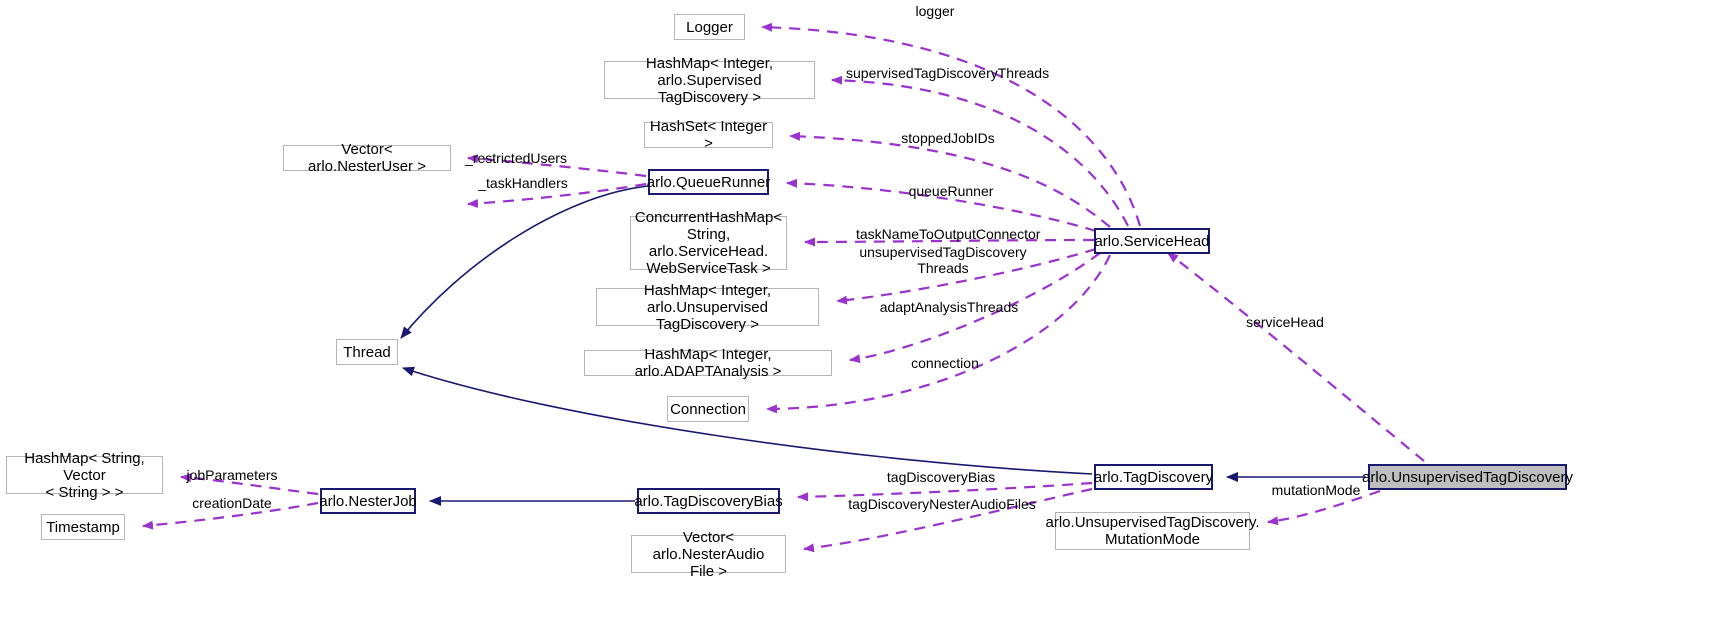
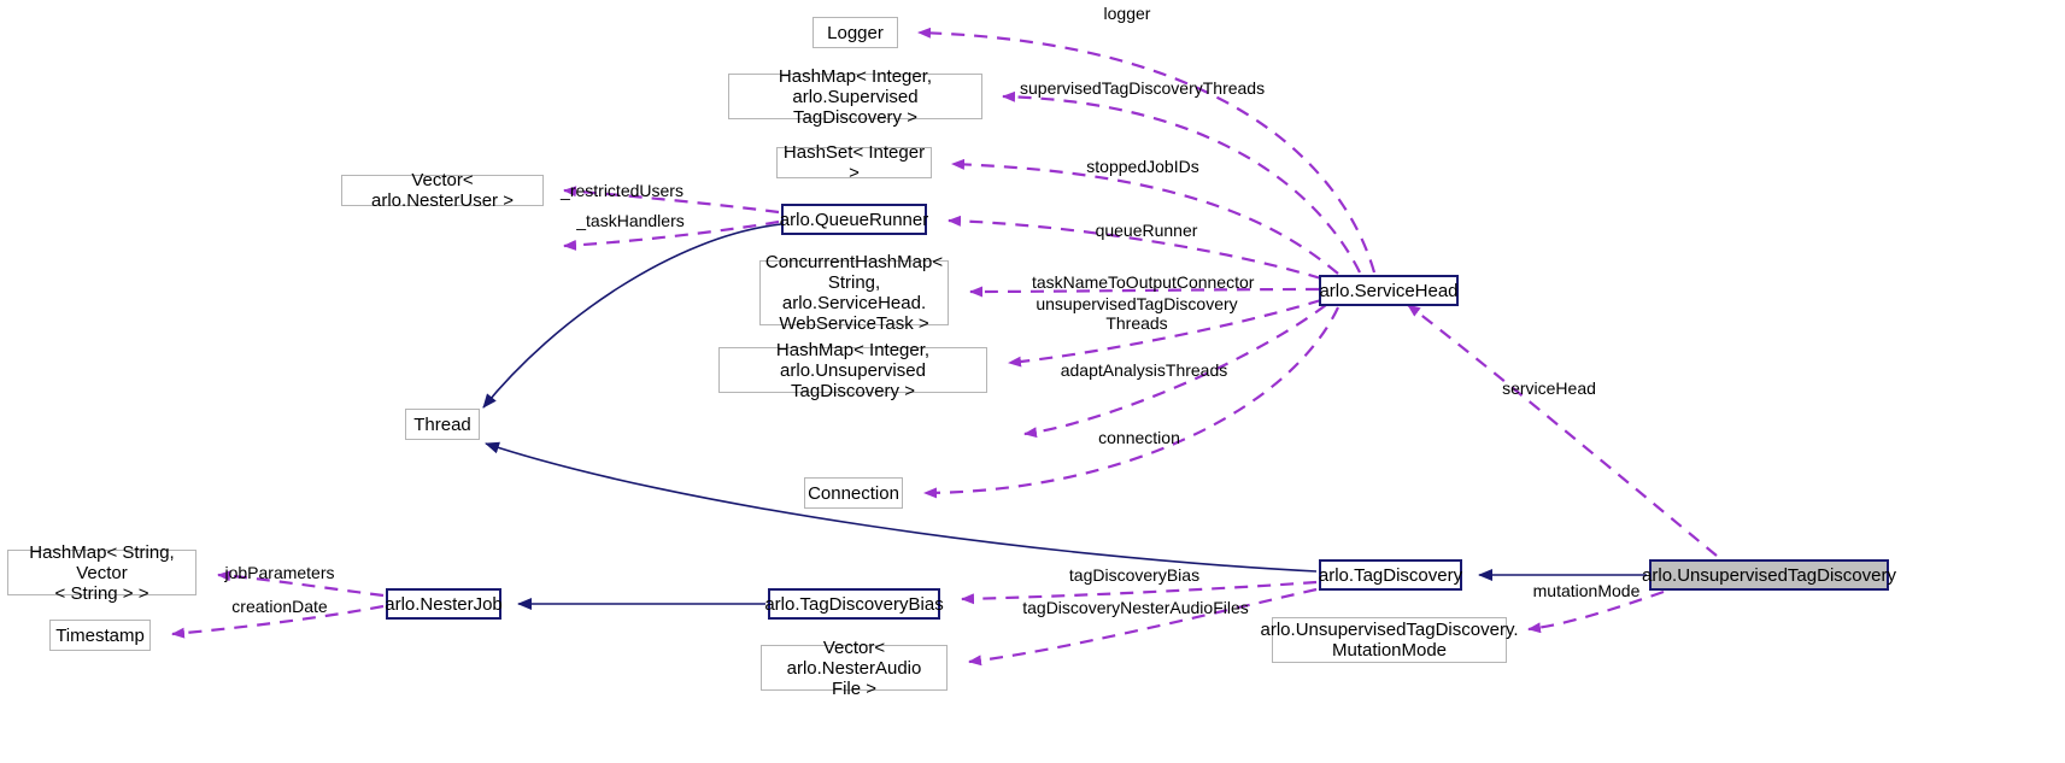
  Logger
  HashMap< Integer, arlo.Supervised
  TagDiscovery >
  HashSet< Integer >
  Vector< arlo.NesterUser >
  arlo.QueueRunner
  ConcurrentHashMap<
  String, arlo.ServiceHead.
  WebServiceTask >
  arlo.ServiceHead
  HashMap< Integer, arlo.Unsupervised
  TagDiscovery >
- HashMap< Integer, arlo.ADAPTAnalysis >
  Thread
  Connection
  HashMap< String, Vector
  < String > >
  arlo.TagDiscovery
  arlo.UnsupervisedTagDiscovery
  arlo.NesterJob
  arlo.TagDiscoveryBias
  Timestamp
  arlo.UnsupervisedTagDiscovery.
  MutationMode
  Vector< arlo.NesterAudio
  File >
  logger
  supervisedTagDiscoveryThreads
  stoppedJobIDs
  _restrictedUsers
  _taskHandlers
  queueRunner
  taskNameToOutputConnector
  unsupervisedTagDiscovery
  Threads
  adaptAnalysisThreads
  connection
  serviceHead
  jobParameters
  creationDate
  tagDiscoveryBias
  tagDiscoveryNesterAudioFiles
  mutationMode
